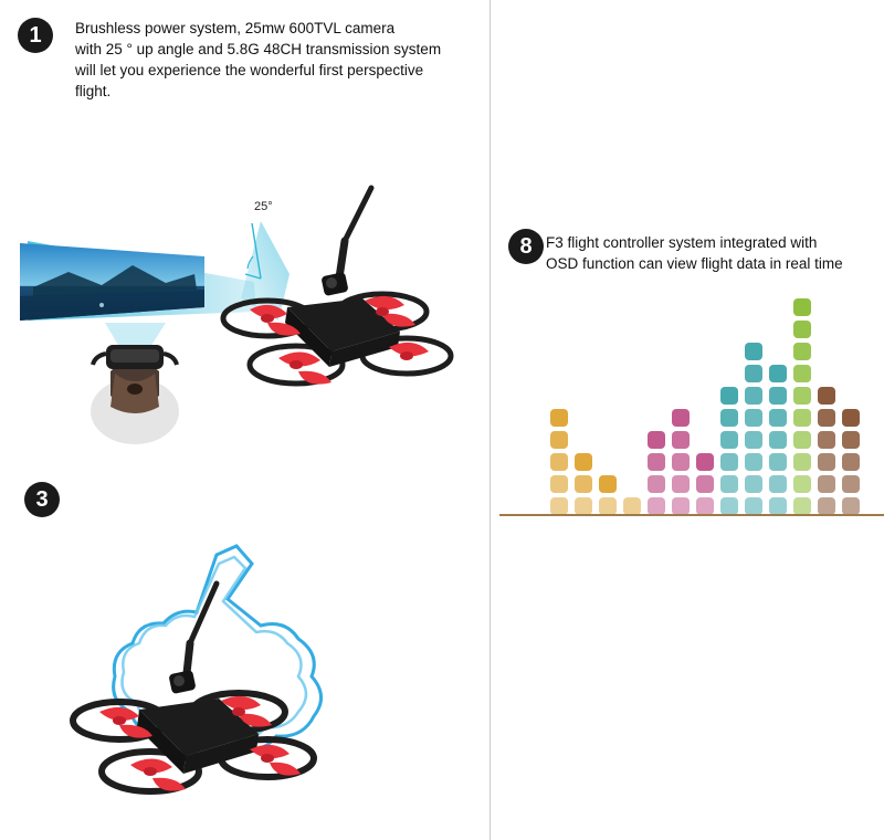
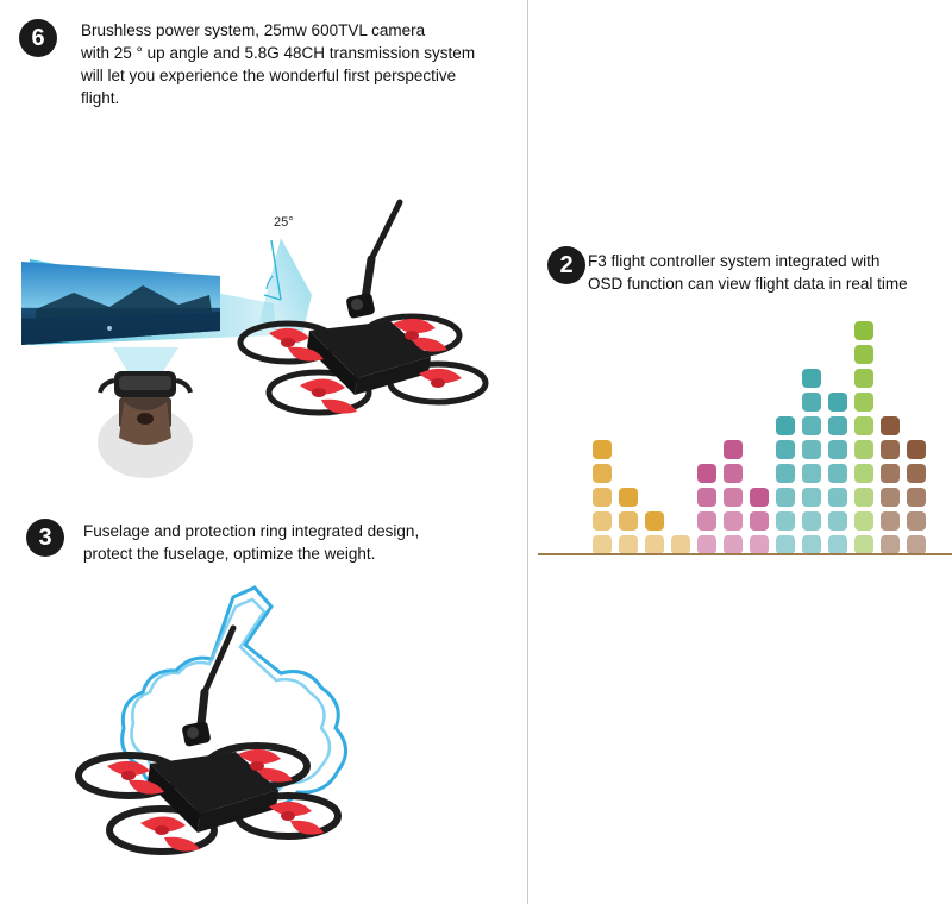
- 1
+ 6
  Brushless power system, 25mw 600TVL camera
  with 25 ° up angle and 5.8G 48CH transmission system
  will let you experience the wonderful first perspective
  flight.
  25°
- 8
+ 2
  F3 flight controller system integrated with
  OSD function can view flight data in real time
  3
+ Fuselage and protection ring integrated design,
+ protect the fuselage, optimize the weight.
